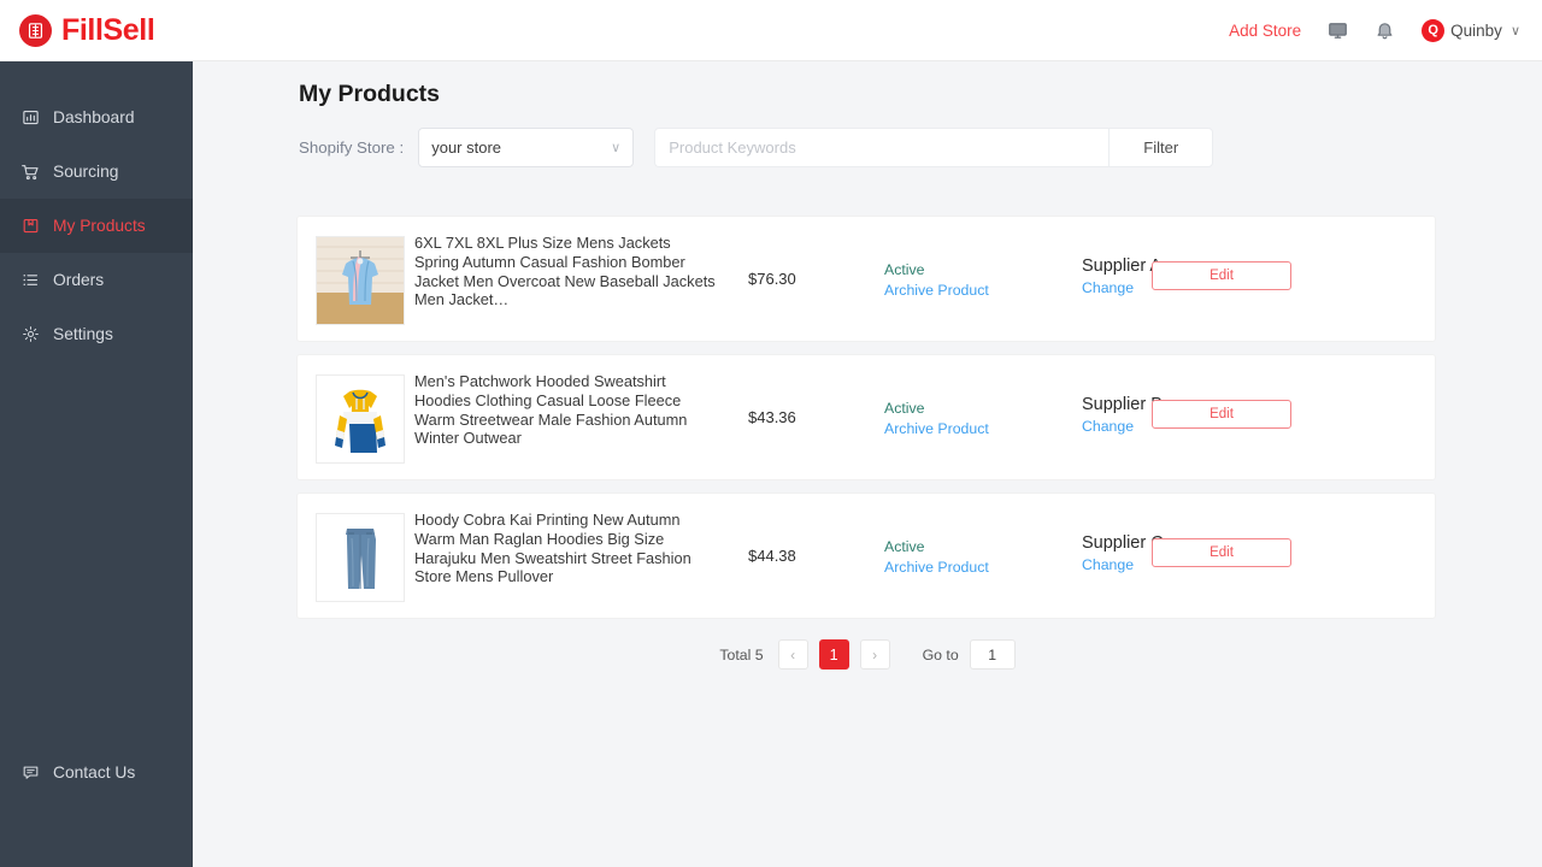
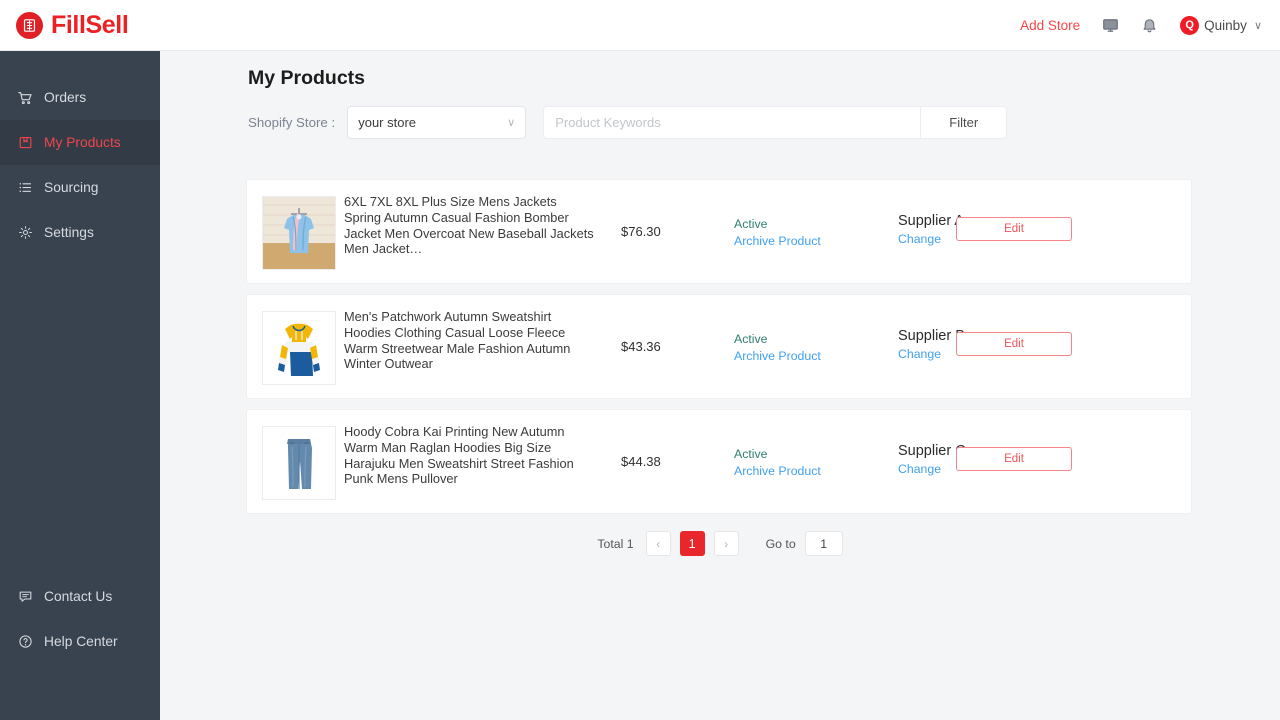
  FillSell
  Add Store
  Q
  Quinby
  ∨
- Dashboard
- Sourcing
+ Orders
  My Products
- Orders
+ Sourcing
  Settings
  Contact Us
+ Help Center
  My Products
  Shopify Store :
  your store
  ∨
  Product Keywords
  Filter
  6XL 7XL 8XL Plus Size Mens Jackets Spring Autumn Casual Fashion Bomber Jacket Men Overcoat New Baseball Jackets Men Jacket…
  $76.30
  Active
  Archive Product
  Supplier
  Change
  Edit
- Men's Patchwork Hooded Sweatshirt Hoodies Clothing Casual Loose Fleece Warm Streetwear Male Fashion Autumn Winter Outwear
+ Men's Patchwork Autumn Sweatshirt Hoodies Clothing Casual Loose Fleece Warm Streetwear Male Fashion Autumn Winter Outwear
  $43.36
  Active
  Archive Product
  Supplier
  Change
  Edit
- Hoody Cobra Kai Printing New Autumn Warm Man Raglan Hoodies Big Size Harajuku Men Sweatshirt Street Fashion Store Mens Pullover
+ Hoody Cobra Kai Printing New Autumn Warm Man Raglan Hoodies Big Size Harajuku Men Sweatshirt Street Fashion Punk Mens Pullover
  $44.38
  Active
  Archive Product
  Supplier
  Change
  Edit
- Total 5
+ Total 1
  ‹
  1
  ›
  Go to
  1
